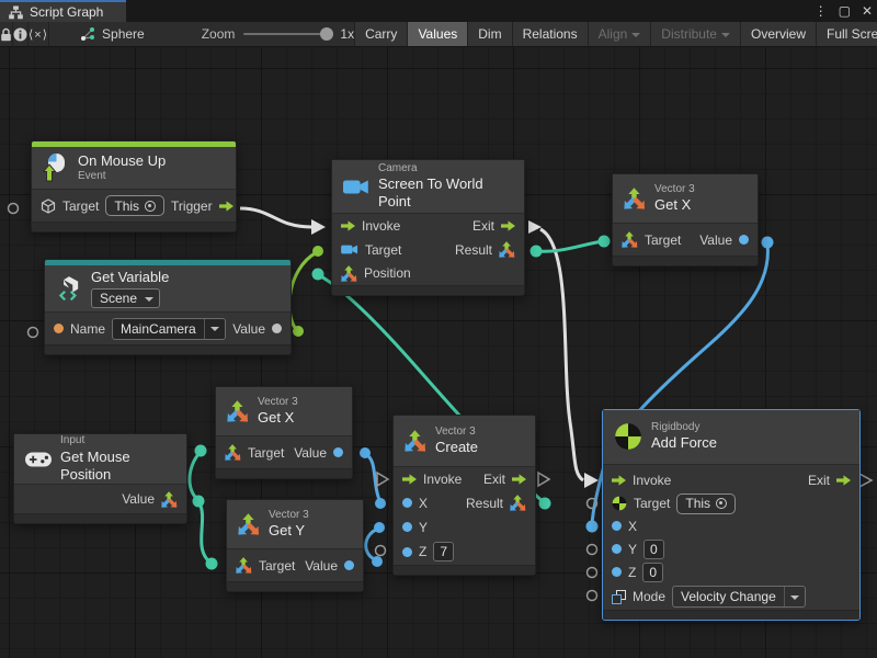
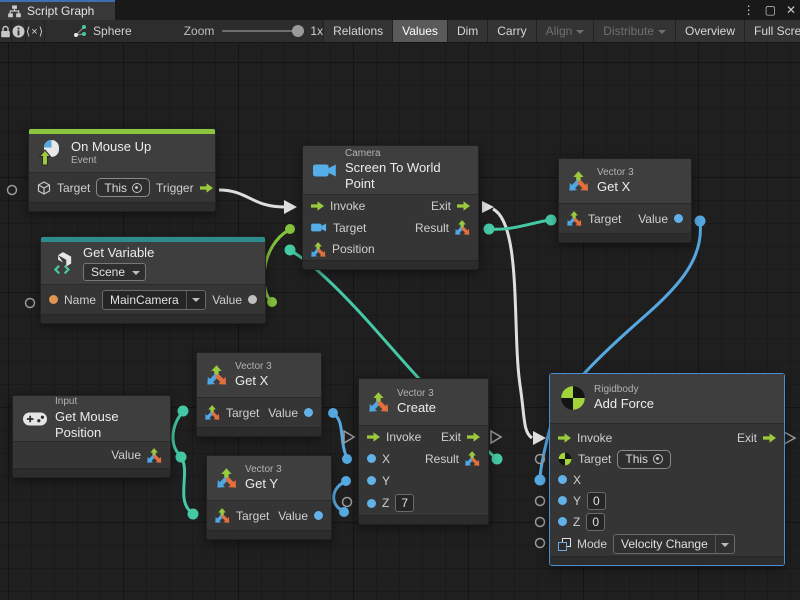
  Script Graph
  ⋮
  ▢
  ✕
  ⟨×⟩
  Sphere
  Zoom
  1x
- Carry
+ Relations
  Values
  Dim
- Relations
+ Carry
  Align
  Distribute
  Overview
  Full Scre
  On Mouse Up
  Event
  Target
  This
  Trigger
  Get Variable
  Scene
  Name
  MainCamera
  Value
  Camera
  Screen To World Point
  Invoke
  Exit
  Target
  Result
  Position
  Vector 3
  Get X
  Target
  Value
  Vector 3
  Get X
  Target
  Value
  Vector 3
  Get Y
  Target
  Value
  Input
  Get Mouse Position
  Value
  Vector 3
  Create
  Invoke
  Exit
  X
  Result
  Y
  Z
  7
  Rigidbody
  Add Force
  Invoke
  Exit
  Target
  This
  X
  Y
  0
  Z
  0
  Mode
  Velocity Change
